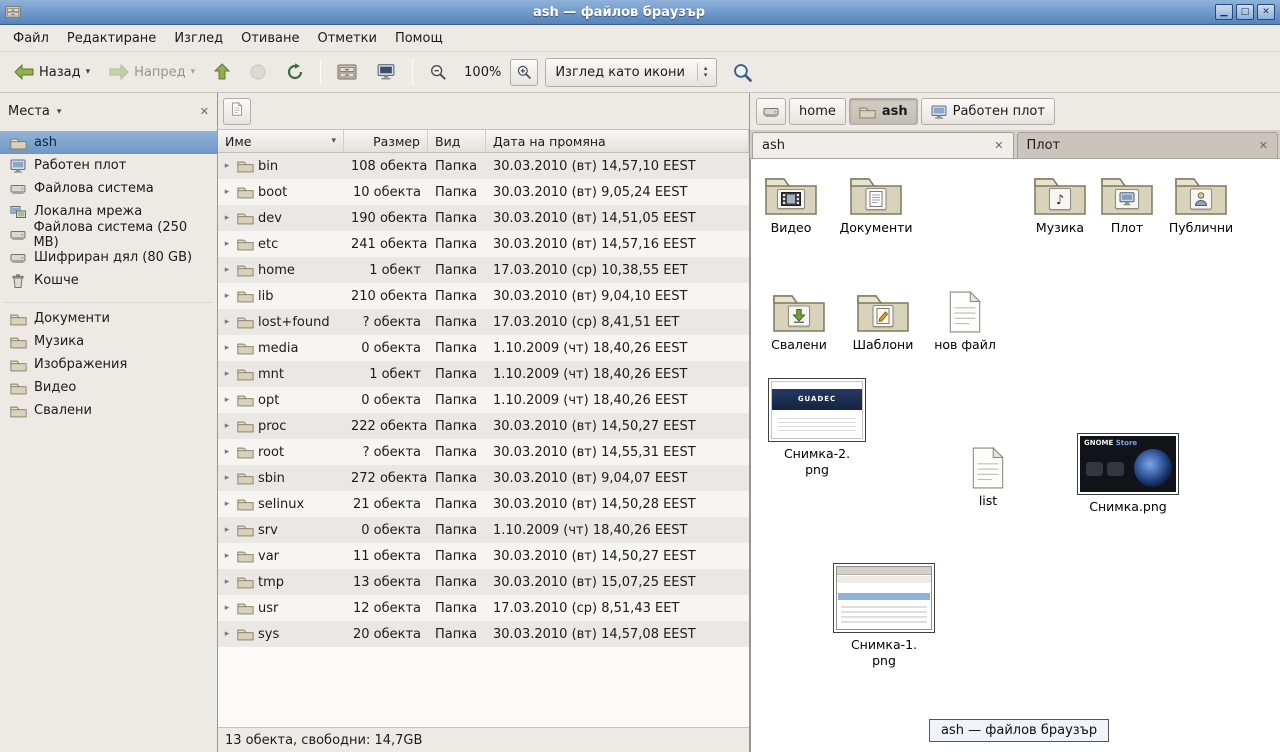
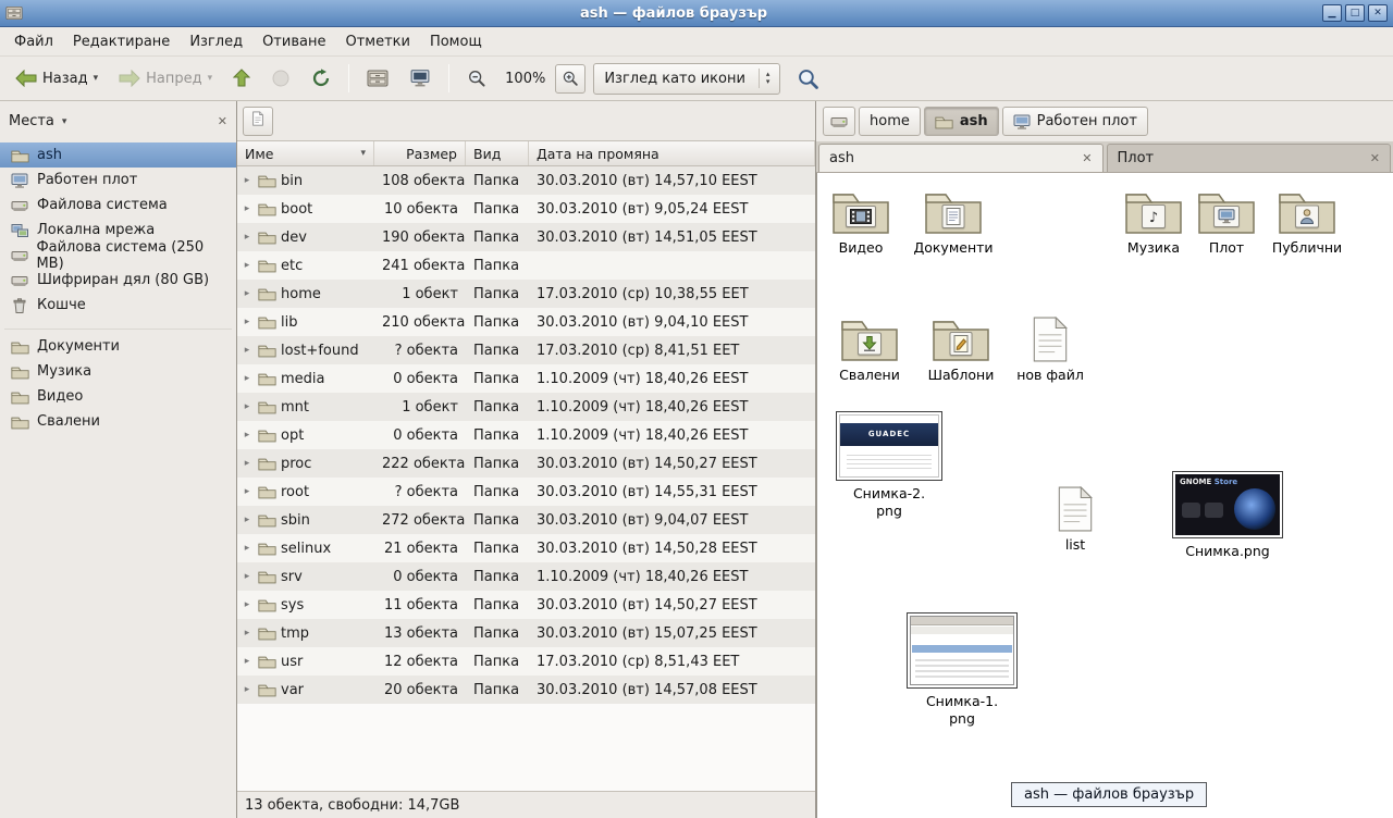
  ash — файлов браузър
  ▁
  □
  ✕
  Файл
  Редактиране
  Изглед
  Отиване
  Отметки
  Помощ
  Назад
  ▾
  Напред
  ▾
  100%
  Изглед като икони
  ▴
  ▾
  Места
  ▾
  ✕
  ash
  Работен плот
  Файлова система
  Локална мрежа
  Файлова система (250 MB)
  Шифриран дял (80 GB)
  Кошче
  Документи
  Музика
- Изображения
  Видео
  Свалени
  Име
  ▾
  Размер
  Вид
  Дата на промяна
  ▸
  bin
  108 обекта
  Папка
  30.03.2010 (вт) 14,57,10 EEST
  ▸
  boot
  10 обекта
  Папка
  30.03.2010 (вт) 9,05,24 EEST
  ▸
  dev
  190 обекта
  Папка
  30.03.2010 (вт) 14,51,05 EEST
  ▸
  etc
  241 обекта
  Папка
- 30.03.2010 (вт) 14,57,16 EEST
  ▸
  home
  1 обект
  Папка
  17.03.2010 (ср) 10,38,55 EET
  ▸
  lib
  210 обекта
  Папка
  30.03.2010 (вт) 9,04,10 EEST
  ▸
  lost+found
  ? обекта
  Папка
  17.03.2010 (ср) 8,41,51 EET
  ▸
  media
  0 обекта
  Папка
  1.10.2009 (чт) 18,40,26 EEST
  ▸
  mnt
  1 обект
  Папка
  1.10.2009 (чт) 18,40,26 EEST
  ▸
  opt
  0 обекта
  Папка
  1.10.2009 (чт) 18,40,26 EEST
  ▸
  proc
  222 обекта
  Папка
  30.03.2010 (вт) 14,50,27 EEST
  ▸
  root
  ? обекта
  Папка
  30.03.2010 (вт) 14,55,31 EEST
  ▸
  sbin
  272 обекта
  Папка
  30.03.2010 (вт) 9,04,07 EEST
  ▸
  selinux
  21 обекта
  Папка
  30.03.2010 (вт) 14,50,28 EEST
  ▸
  srv
  0 обекта
  Папка
  1.10.2009 (чт) 18,40,26 EEST
  ▸
- var
+ sys
  11 обекта
  Папка
  30.03.2010 (вт) 14,50,27 EEST
  ▸
  tmp
  13 обекта
  Папка
  30.03.2010 (вт) 15,07,25 EEST
  ▸
  usr
  12 обекта
  Папка
  17.03.2010 (ср) 8,51,43 EET
  ▸
- sys
+ var
  20 обекта
  Папка
  30.03.2010 (вт) 14,57,08 EEST
  13 обекта, свободни: 14,7GB
  home
  ash
  Работен плот
  ash
  ✕
  Плот
  ✕
  ash — файлов браузър
  Видео
  Документи
  ♪
  Музика
  Плот
  Публични
  Свалени
  Шаблони
  нов файл
  GUADEC
  Снимка-2.
  png
  list
  GNOME Store
  Снимка.png
  Снимка-1.
  png
